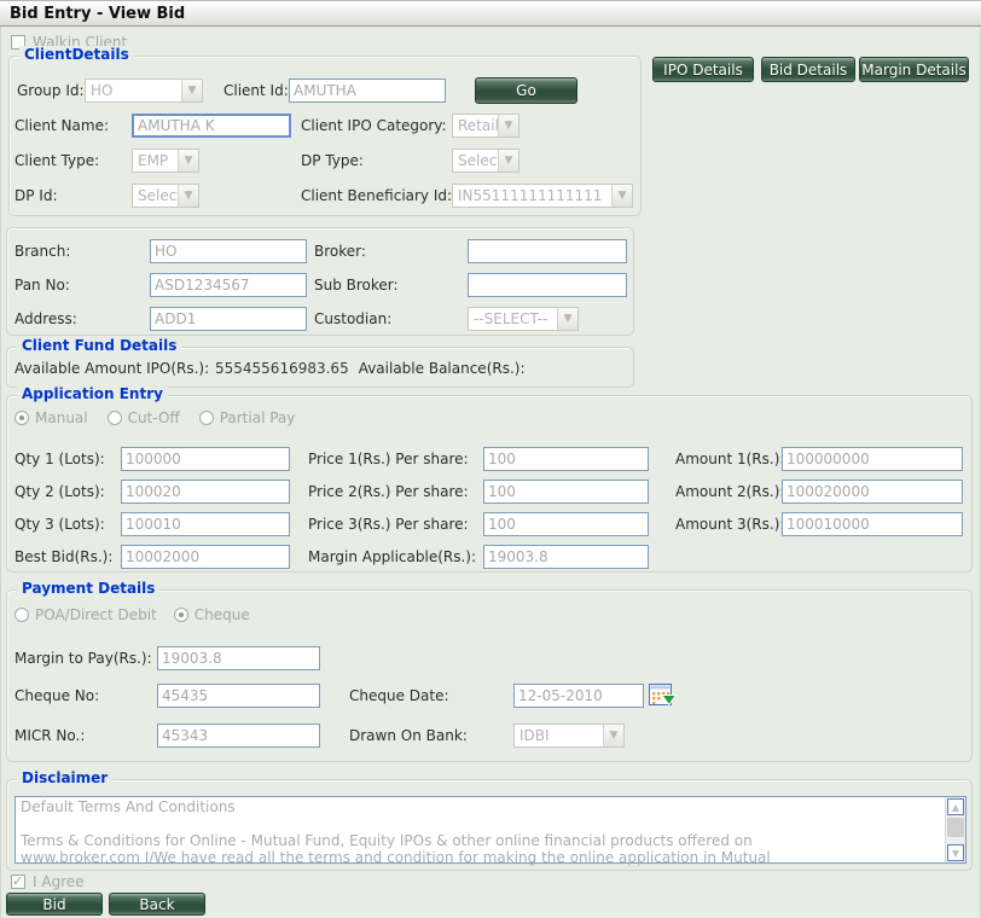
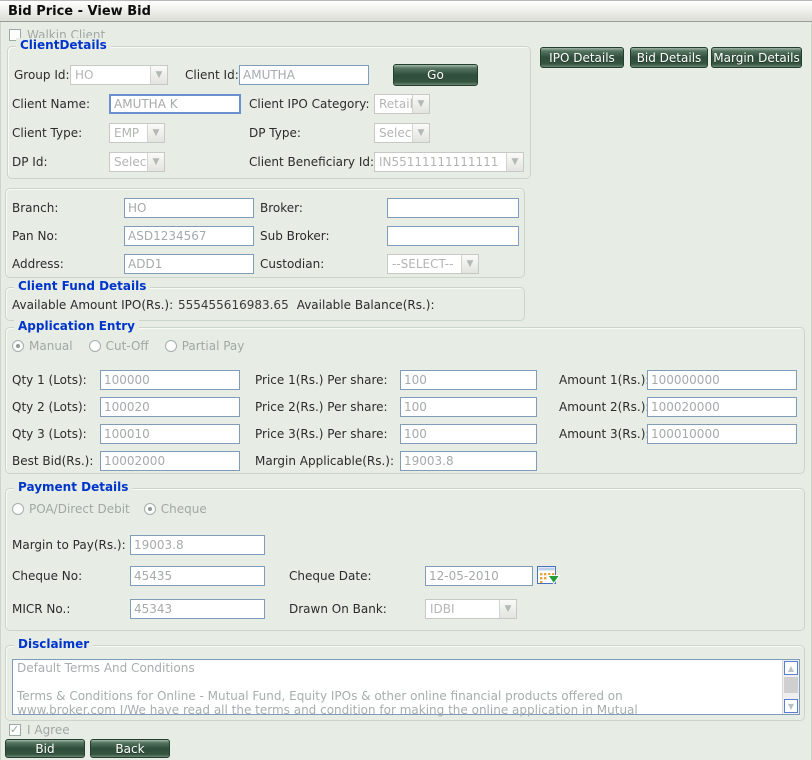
- Bid Entry - View Bid
+ Bid Price - View Bid
  Walkin Client
  IPO Details
  Bid Details
  Margin Details
  ClientDetails
  Group Id:
  HO
  ▼
  Client Id:
  AMUTHA
  Go
  Client Name:
  AMUTHA K
  Client IPO Category:
  Retai
  ▼
  Client Type:
  EMP
  ▼
  DP Type:
  Selec
  ▼
  DP Id:
  Selec
  ▼
  Client Beneficiary Id:
  IN55111111111111
  ▼
  Branch:
  HO
  Broker:
  Pan No:
  ASD1234567
  Sub Broker:
  Address:
  ADD1
  Custodian:
  --SELECT--
  ▼
  Client Fund Details
  Available Amount IPO(Rs.):
  555455616983.65
  Available Balance(Rs.):
  Application Entry
  Manual
  Cut-Off
  Partial Pay
  Qty 1 (Lots):
  100000
  Price 1(Rs.) Per share:
  100
  Amount 1(Rs.)
  100000000
  Qty 2 (Lots):
  100020
  Price 2(Rs.) Per share:
  100
  Amount 2(Rs.)
  100020000
  Qty 3 (Lots):
  100010
  Price 3(Rs.) Per share:
  100
  Amount 3(Rs.)
  100010000
  Best Bid(Rs.):
  10002000
  Margin Applicable(Rs.):
  19003.8
  Payment Details
  POA/Direct Debit
  Cheque
  Margin to Pay(Rs.):
  19003.8
  Cheque No:
  45435
  Cheque Date:
  12-05-2010
  MICR No.:
  45343
  Drawn On Bank:
  IDBI
  ▼
  Disclaimer
  Default Terms And Conditions
  Terms & Conditions for Online - Mutual Fund, Equity IPOs & other online financial products offered on
  www.broker.com I/We have read all the terms and condition for making the online application in Mutual
  ▲
  ▼
  I Agree
  Bid
  Back
